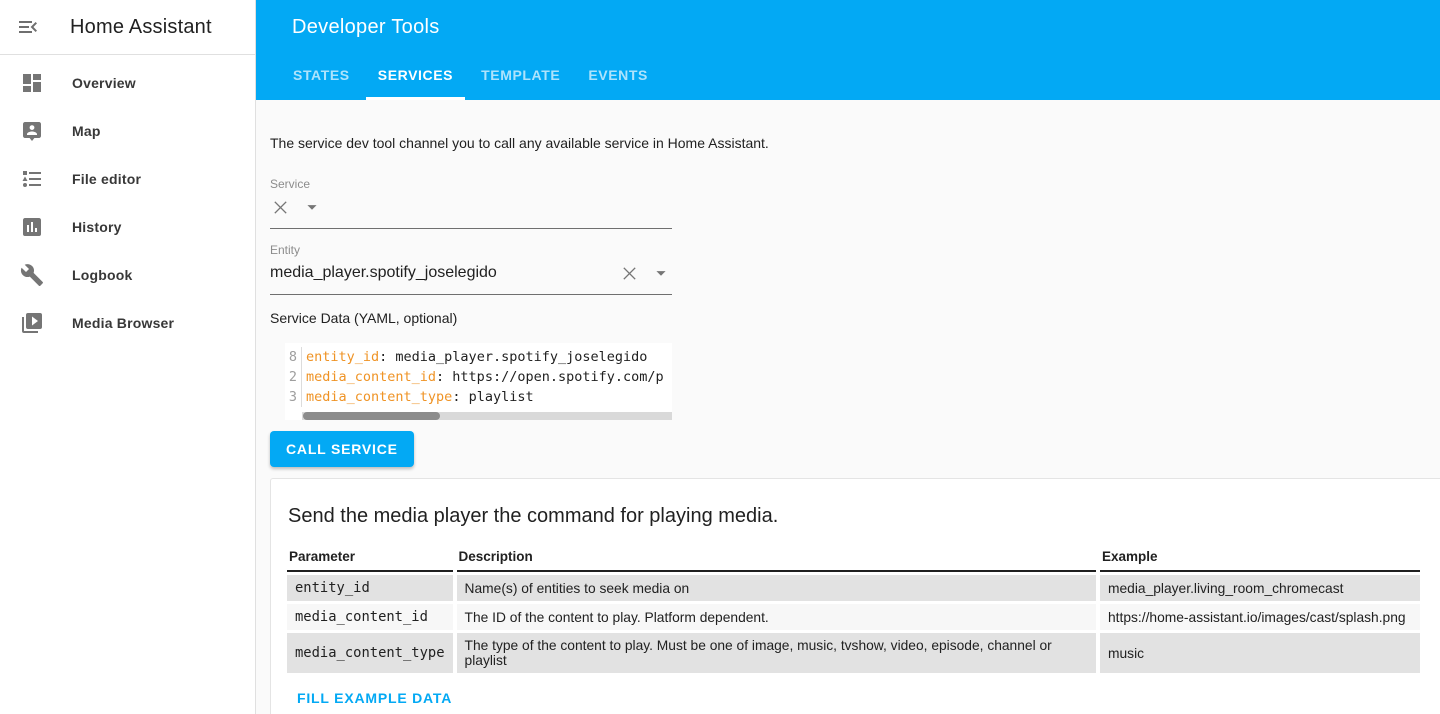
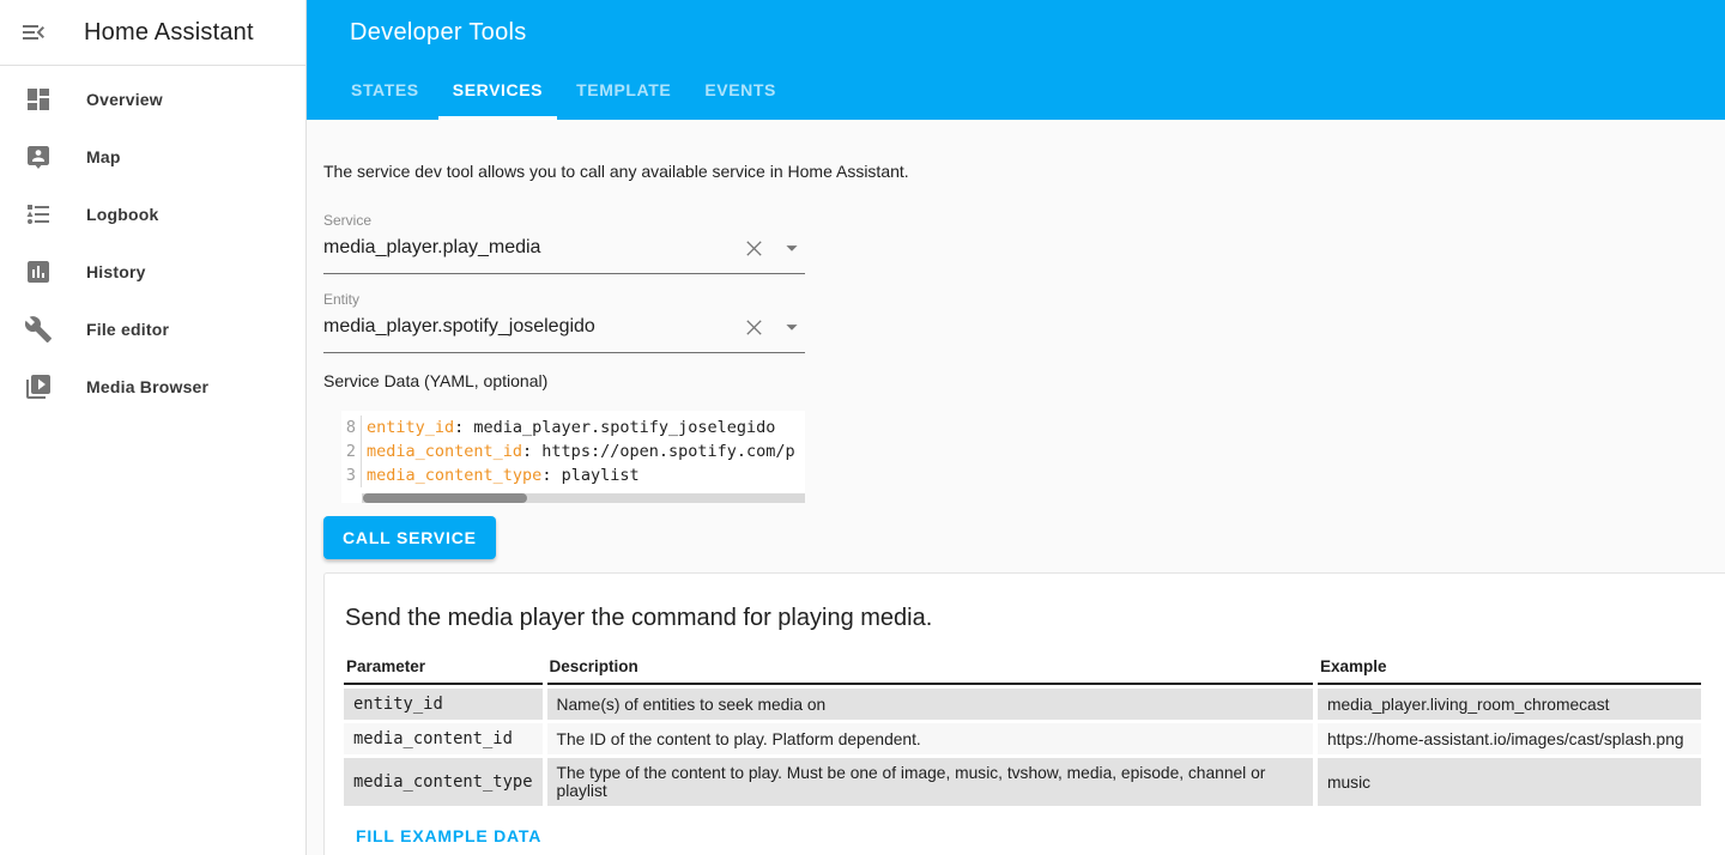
  Home Assistant
  Overview
  Map
- File editor
+ Logbook
  History
- Logbook
+ File editor
  Media Browser
  Developer Tools
  STATES
  SERVICES
  TEMPLATE
  EVENTS
- The service dev tool channel you to call any available service in Home Assistant.
+ The service dev tool allows you to call any available service in Home Assistant.
  Service
+ media_player.play_media
  Entity
  media_player.spotify_joselegido
  Service Data (YAML, optional)
  8
  entity_id: media_player.spotify_joselegido
  2
  media_content_id: https://open.spotify.com/p
  3
  media_content_type: playlist
  CALL SERVICE
  Send the media player the command for playing media.
  Parameter	Description	Example
  entity_id	Name(s) of entities to seek media on	media_player.living_room_chromecast
  media_content_id	The ID of the content to play. Platform dependent.	https://home-assistant.io/images/cast/splash.png
- media_content_type	The type of the content to play. Must be one of image, music, tvshow, video, episode, channel or playlist	music
+ media_content_type	The type of the content to play. Must be one of image, music, tvshow, media, episode, channel or playlist	music
  FILL EXAMPLE DATA
